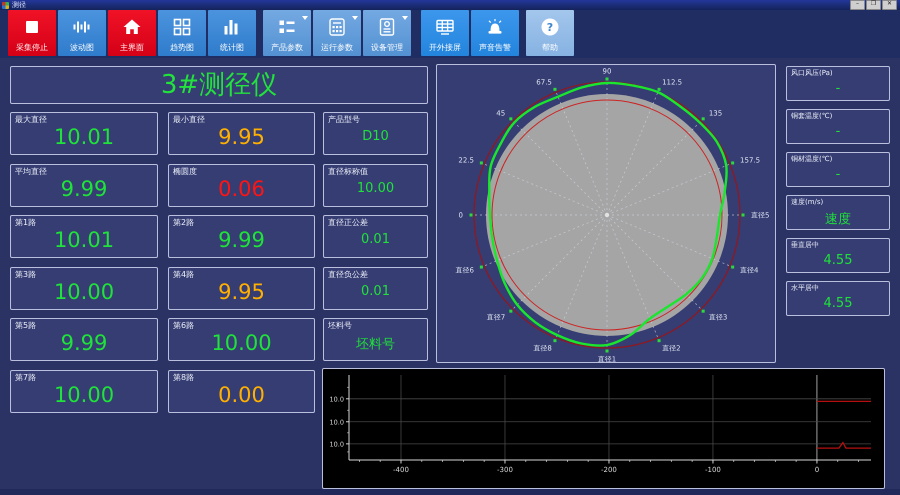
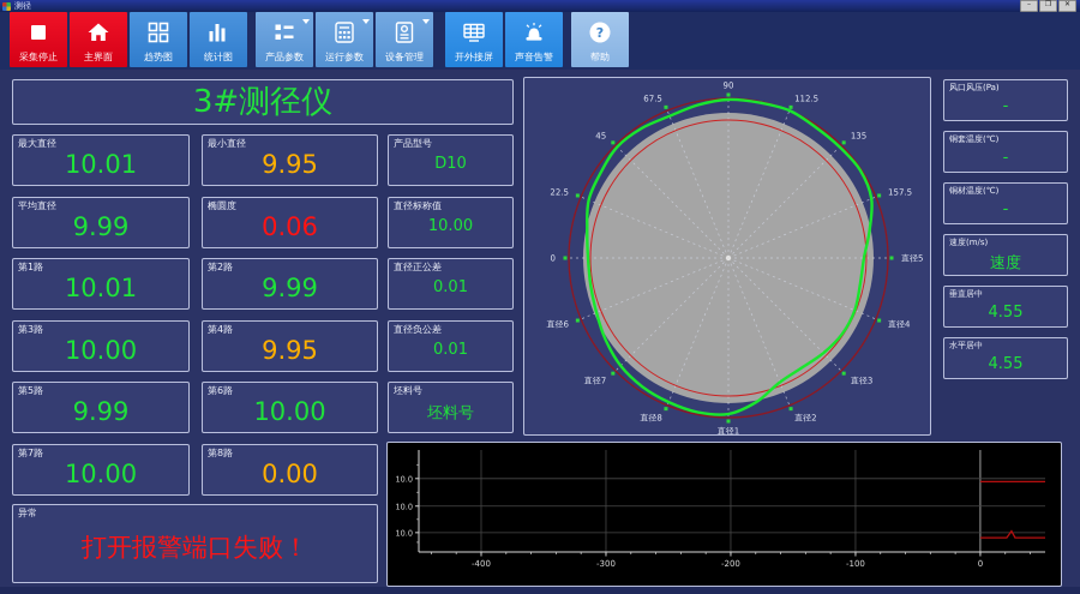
  测径
  采集停止
- 波动图
  主界面
  趋势图
  统计图
  产品参数
  运行参数
  设备管理
  开外接屏
  声音告警
  ?
  帮助
  3#测径仪
  最大直径
  10.01
  平均直径
  9.99
  第1路
  10.01
  第3路
  10.00
  第5路
  9.99
  第7路
  10.00
  最小直径
  9.95
  椭圆度
  0.06
  第2路
  9.99
  第4路
  9.95
  第6路
  10.00
  第8路
  0.00
  产品型号
  D10
  直径标称值
  10.00
  直径正公差
  0.01
  直径负公差
  0.01
  坯料号
  坯料号
+ 异常
+ 打开报警端口失败！
  90
  112.5
  135
  157.5
  直径5
  直径4
  直径3
  直径2
  直径1
  直径8
  直径7
  直径6
  0
  22.5
  45
  67.5
  风口风压(Pa)
  -
  铜套温度(℃)
  -
  铜材温度(℃)
  -
  速度(m/s)
  速度
  垂直居中
  4.55
  水平居中
  4.55
  10.0
  10.0
  10.0
  -400
  -300
  -200
  -100
  0
